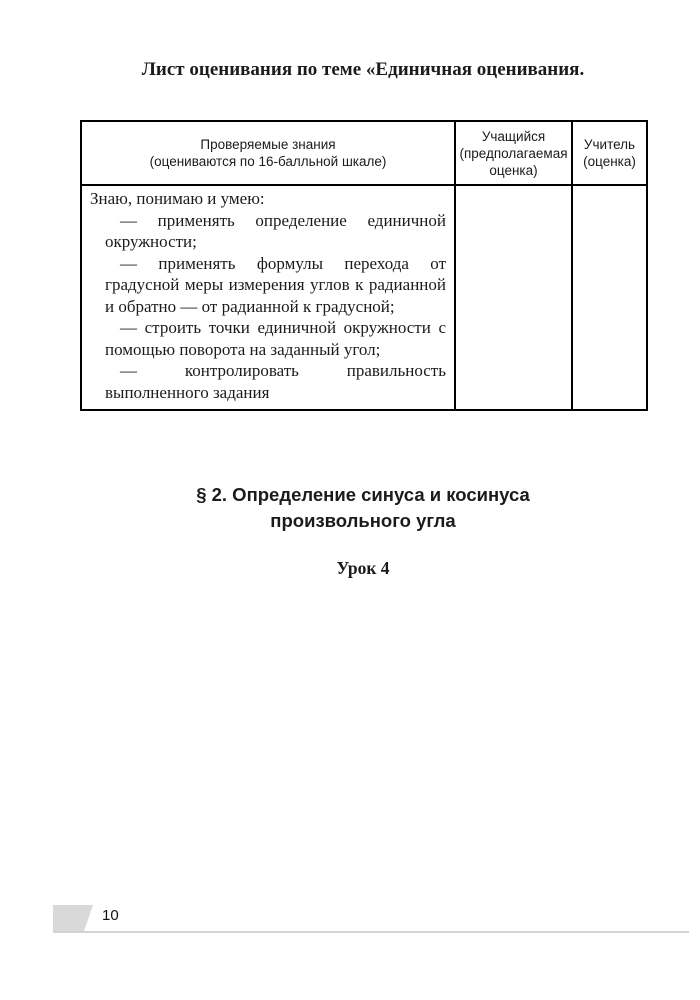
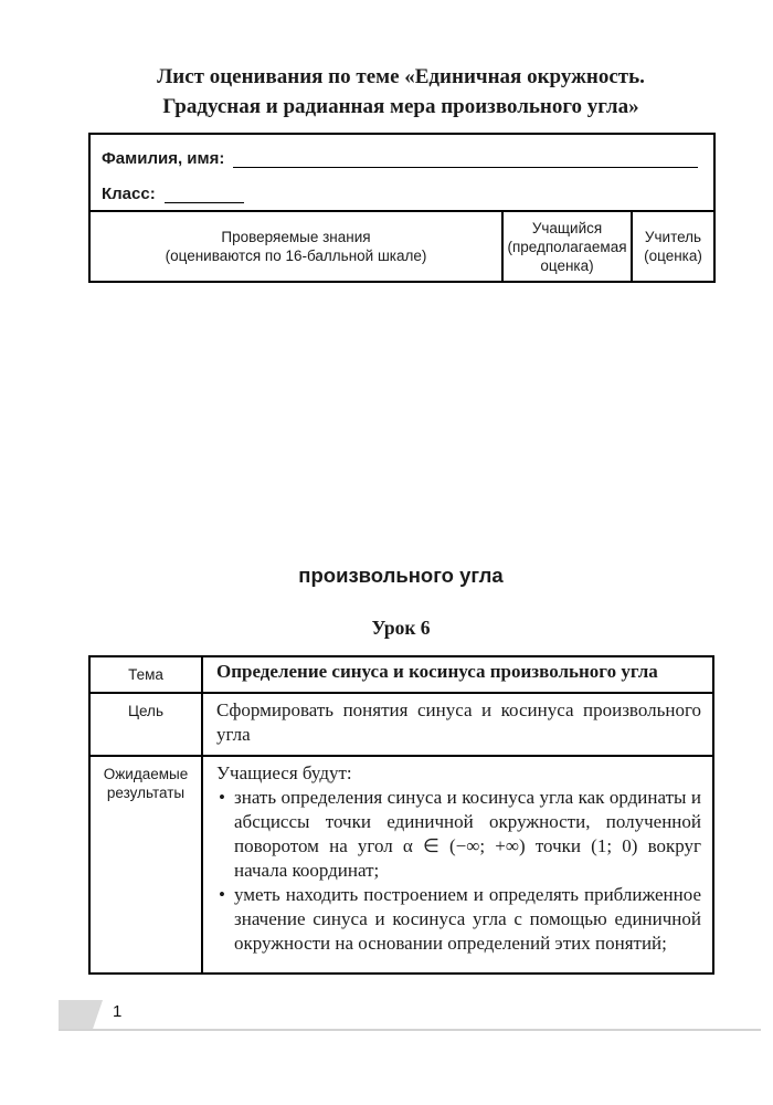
- Лист оценивания по теме «Единичная оценивания.
+ Лист оценивания по теме «Единичная окружность.
+ Градусная и радианная мера произвольного угла»
+ Фамилия, имя: Класс:
  Проверяемые знания (оцениваются по 16-балльной шкале)	Учащийся (предполагаемая оценка)	Учитель (оценка)
- Знаю, понимаю и умею: — применять определение единичной окружности; — применять формулы перехода от градусной меры измерения углов к радианной и обратно — от радианной к градусной; — строить точки единичной окружности с помощью поворота на заданный угол; — контролировать правильность выполненного задания
- § 2. Определение синуса и косинуса
  произвольного угла
- Урок 4
+ Урок 6
+ Тема	Определение синуса и косинуса произвольного угла
+ Цель	Сформировать понятия синуса и косинуса произвольного угла
+ Ожидаемые результаты	Учащиеся будут: знать определения синуса и косинуса угла как ординаты и абсциссы точки единичной окружности, полученной поворотом на угол α ∈ (−∞; +∞) точки (1; 0) вокруг начала координат; уметь находить построением и определять приближенное значение синуса и косинуса угла с помощью единичной окружности на основании определений этих понятий;
- 10
+ 1
